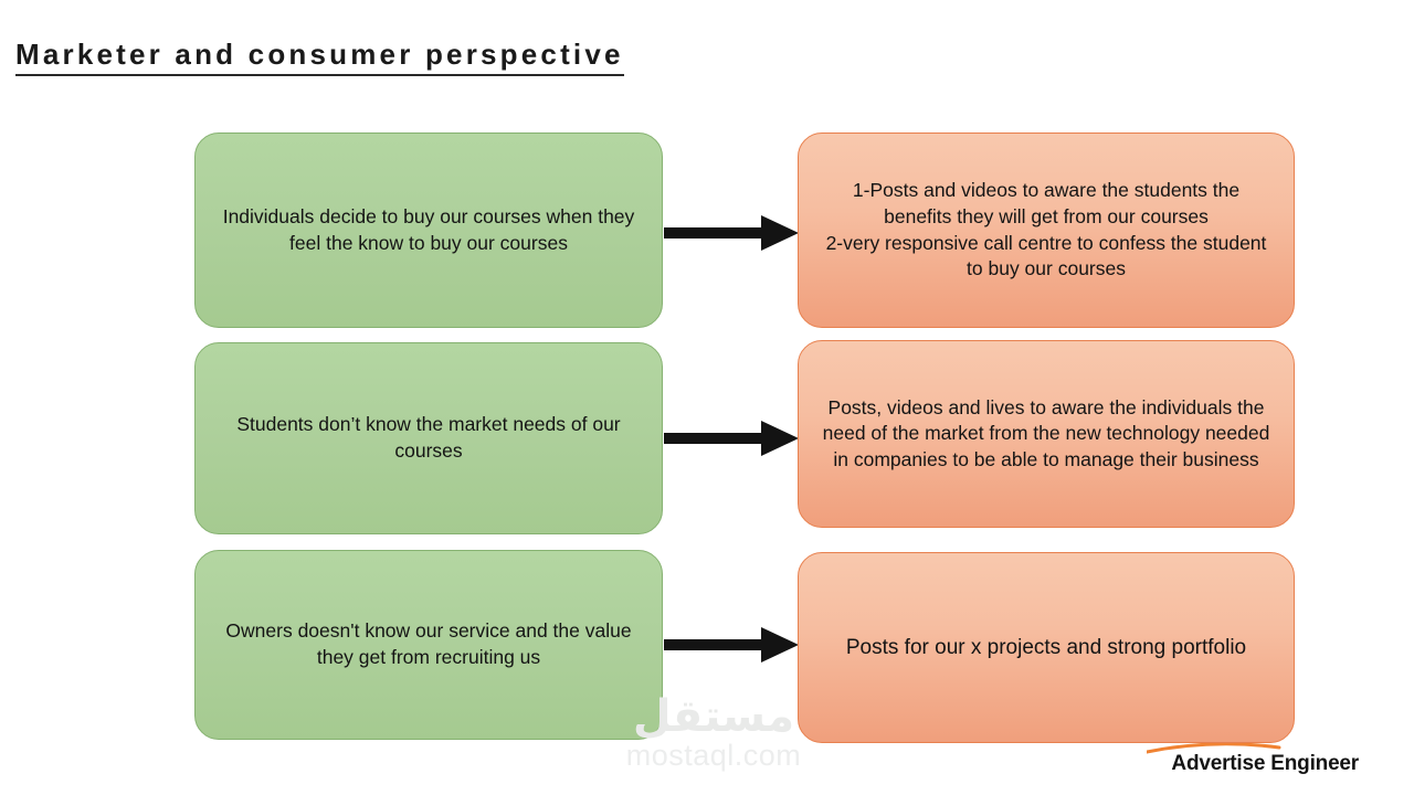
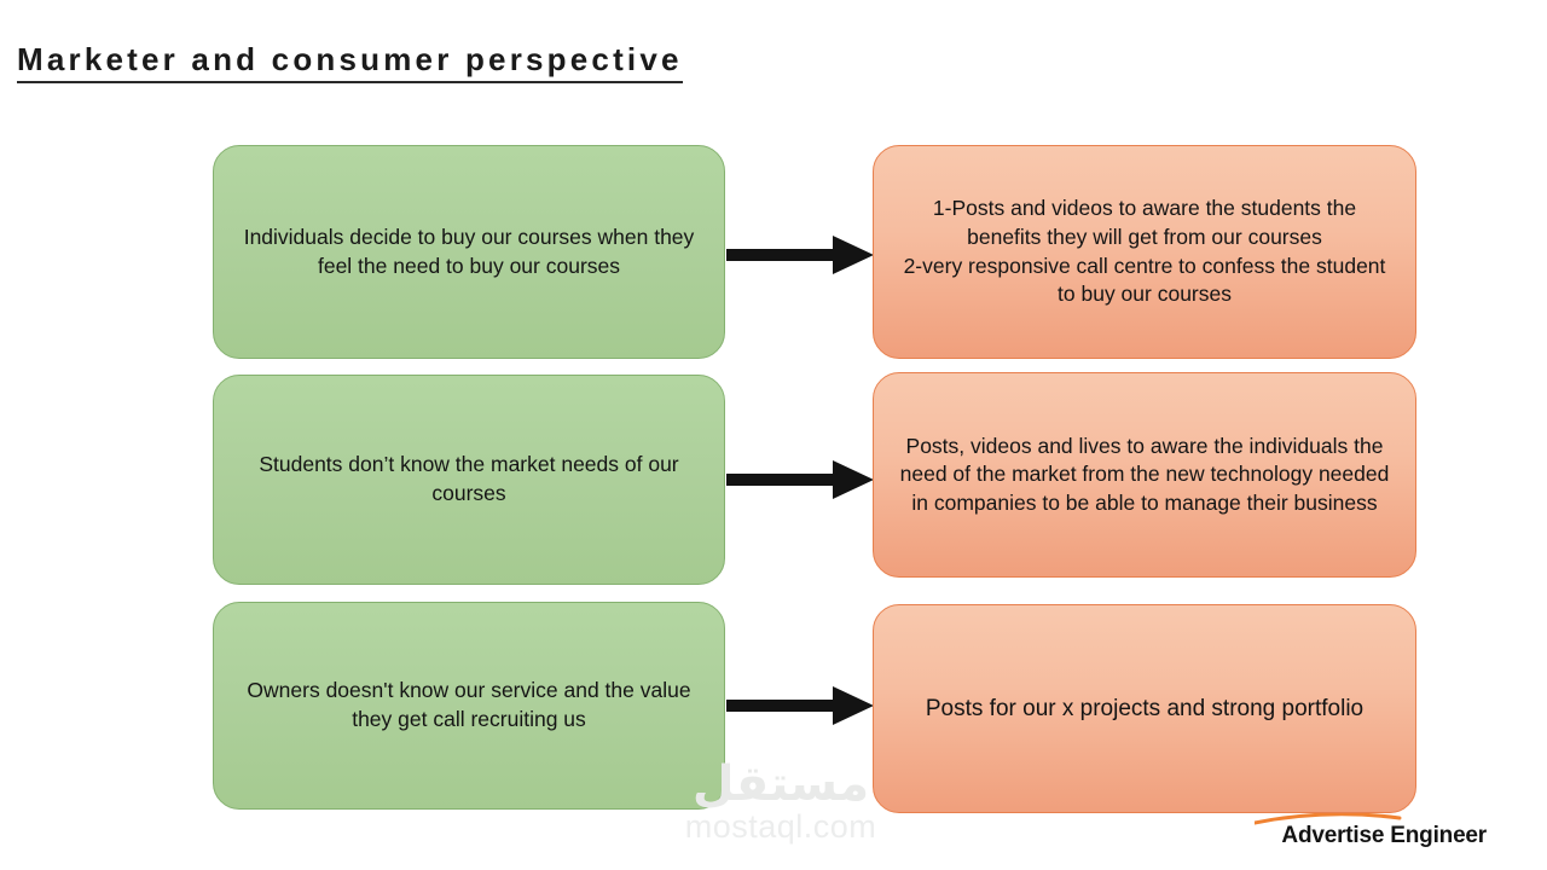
  Marketer and consumer perspective
- Individuals decide to buy our courses when they feel the know to buy our courses
+ Individuals decide to buy our courses when they feel the need to buy our courses
  1-Posts and videos to aware the students the benefits they will get from our courses
  2-very responsive call centre to confess the student to buy our courses
  Students don’t know the market needs of our courses
  Posts, videos and lives to aware the individuals the need of the market from the new technology needed in companies to be able to manage their business
- Owners doesn't know our service and the value they get from recruiting us
+ Owners doesn't know our service and the value they get call recruiting us
  Posts for our x projects and strong portfolio
  mostaql.com
  Advertise Engineer
